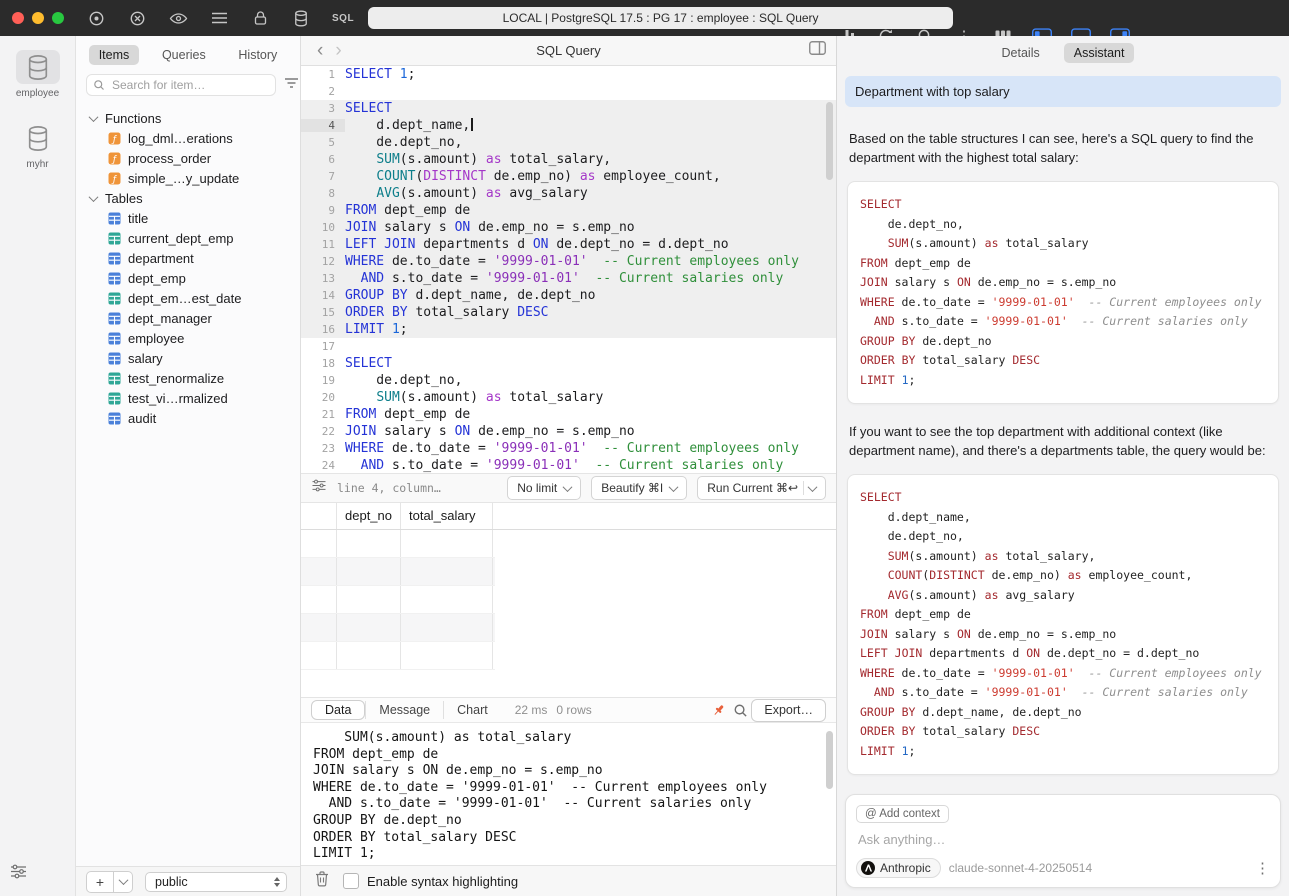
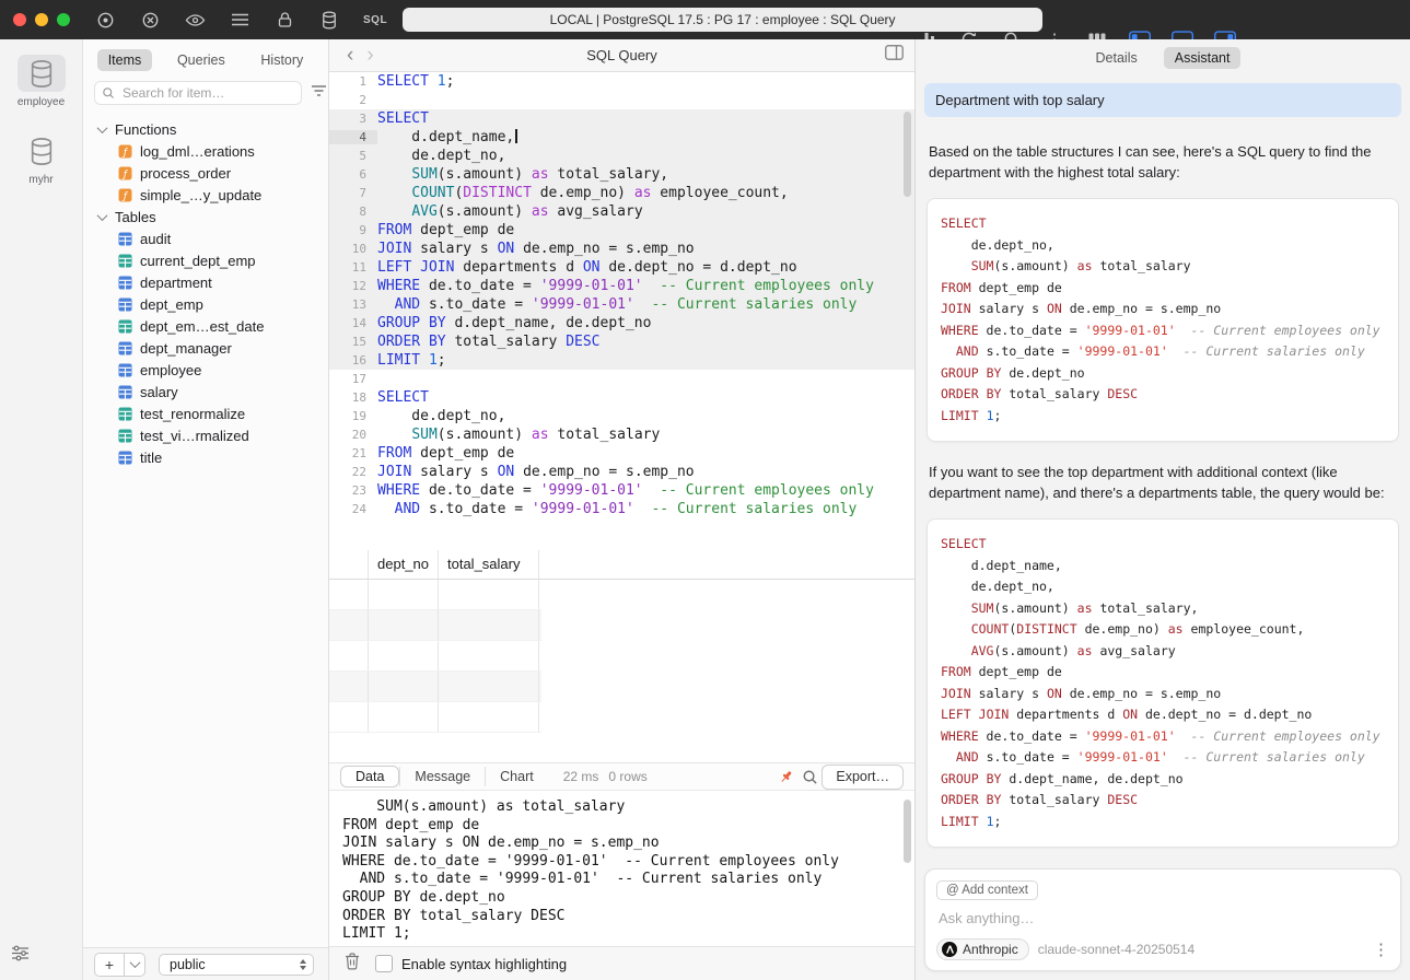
  SQL
  LOCAL | PostgreSQL 17.5 : PG 17 : employee : SQL Query
  employee
  myhr
  Items
  Queries
  History
  Search for item…
  Functions
  ƒ
  log_dml…erations
  ƒ
  process_order
  ƒ
  simple_…y_update
  Tables
- title
+ audit
  current_dept_emp
  department
  dept_emp
  dept_em…est_date
  dept_manager
  employee
  salary
  test_renormalize
  test_vi…rmalized
- audit
+ title
  +
  public
  ‹
  ›
  SQL Query
  1
  SELECT 1;
  2
  3
  SELECT
  4
  d.dept_name,
  5
  de.dept_no,
  6
  SUM(s.amount) as total_salary,
  7
  COUNT(DISTINCT de.emp_no) as employee_count,
  8
  AVG(s.amount) as avg_salary
  9
  FROM dept_emp de
  10
  JOIN salary s ON de.emp_no = s.emp_no
  11
  LEFT JOIN departments d ON de.dept_no = d.dept_no
  12
  WHERE de.to_date = '9999-01-01' -- Current employees only
  13
  AND s.to_date = '9999-01-01' -- Current salaries only
  14
  GROUP BY d.dept_name, de.dept_no
  15
  ORDER BY total_salary DESC
  16
  LIMIT 1;
  17
  18
  SELECT
  19
  de.dept_no,
  20
  SUM(s.amount) as total_salary
  21
  FROM dept_emp de
  22
  JOIN salary s ON de.emp_no = s.emp_no
  23
  WHERE de.to_date = '9999-01-01' -- Current employees only
  24
  AND s.to_date = '9999-01-01' -- Current salaries only
- line 4, column…
- No limit
- Beautify ⌘I
- Run Current ⌘↩
  dept_no
  total_salary
  Data
  Message
  Chart
  22 ms
  0 rows
  Export…
  SUM(s.amount) as total_salary
  FROM dept_emp de
  JOIN salary s ON de.emp_no = s.emp_no
  WHERE de.to_date = '9999-01-01' -- Current employees only
  AND s.to_date = '9999-01-01' -- Current salaries only
  GROUP BY de.dept_no
  ORDER BY total_salary DESC
  LIMIT 1;
  Enable syntax highlighting
  Details
  Assistant
  Department with top salary
  Based on the table structures I can see, here's a SQL query to find the department with the highest total salary:
  SELECT
  de.dept_no,
  SUM(s.amount) as total_salary
  FROM dept_emp de
  JOIN salary s ON de.emp_no = s.emp_no
  WHERE de.to_date = '9999-01-01' -- Current employees only
  AND s.to_date = '9999-01-01' -- Current salaries only
  GROUP BY de.dept_no
  ORDER BY total_salary DESC
  LIMIT 1;
  If you want to see the top department with additional context (like department name), and there's a departments table, the query would be:
  SELECT
  d.dept_name,
  de.dept_no,
  SUM(s.amount) as total_salary,
  COUNT(DISTINCT de.emp_no) as employee_count,
  AVG(s.amount) as avg_salary
  FROM dept_emp de
  JOIN salary s ON de.emp_no = s.emp_no
  LEFT JOIN departments d ON de.dept_no = d.dept_no
  WHERE de.to_date = '9999-01-01' -- Current employees only
  AND s.to_date = '9999-01-01' -- Current salaries only
  GROUP BY d.dept_name, de.dept_no
  ORDER BY total_salary DESC
  LIMIT 1;
  @ Add context Ask anything…
  Anthropic
  claude-sonnet-4-20250514
  ⋮
